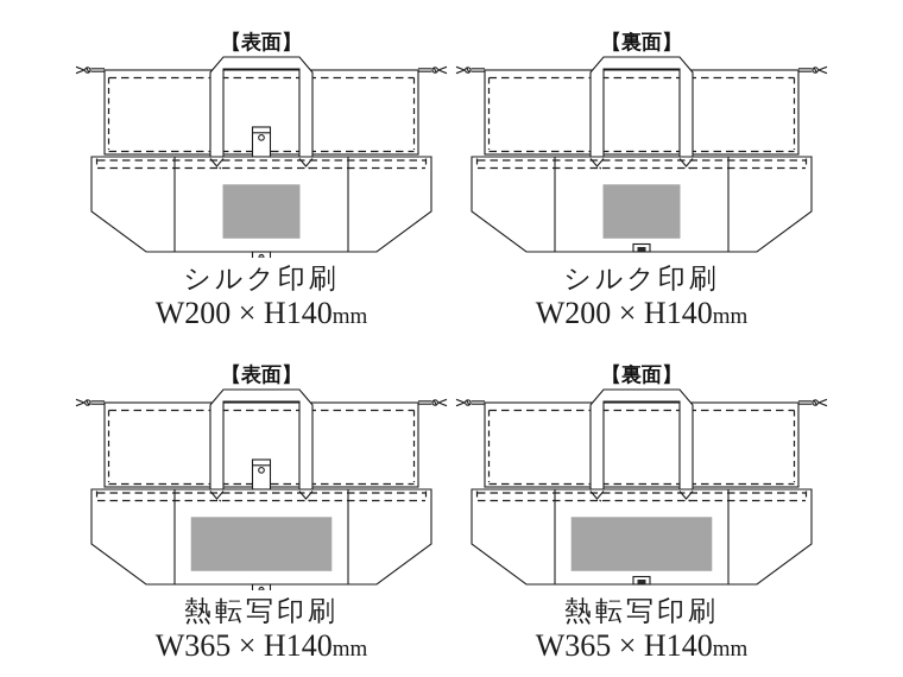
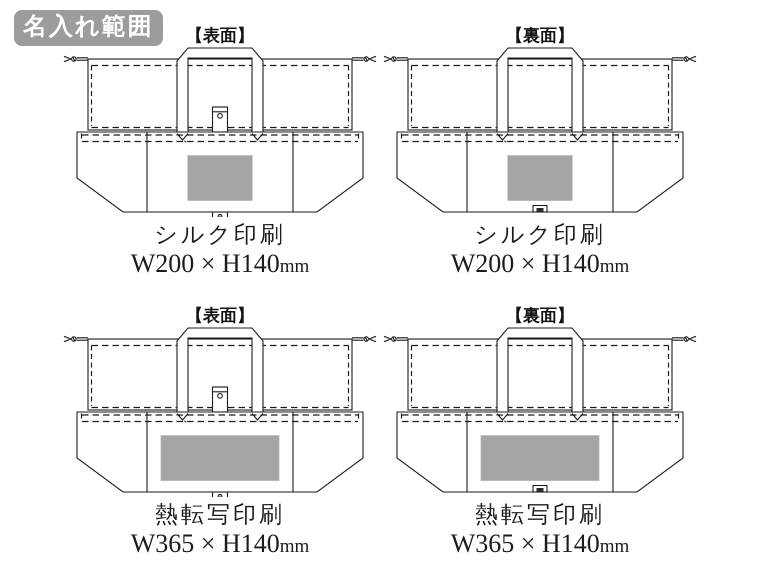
+ 名入れ範囲
  【表面】
  シルク印刷
  W200 × H140mm
  【裏面】
  シルク印刷
  W200 × H140mm
  【表面】
  熱転写印刷
  W365 × H140mm
  【裏面】
  熱転写印刷
  W365 × H140mm
